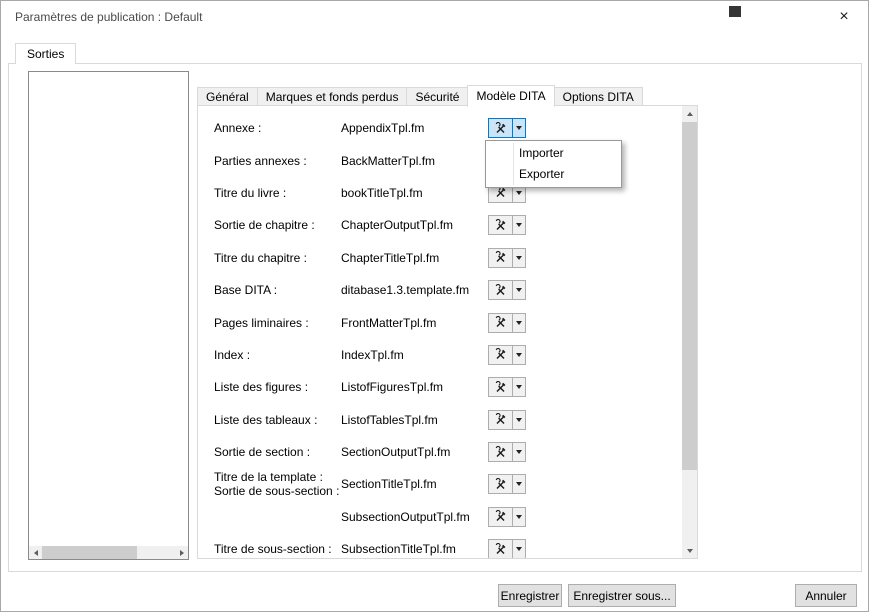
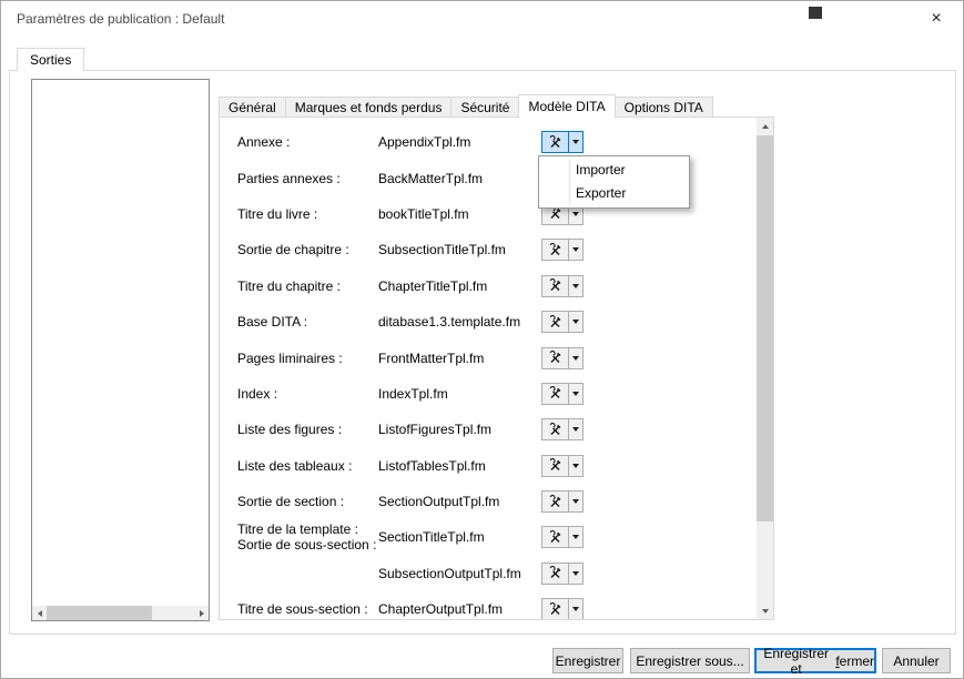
  Paramètres de publication : Default
  ×
  Sorties
  Général
  Marques et fonds perdus
  Sécurité
  Modèle DITA
  Options DITA
  Annexe :
  AppendixTpl.fm
  Parties annexes :
  BackMatterTpl.fm
  Titre du livre :
  bookTitleTpl.fm
  Sortie de chapitre :
- ChapterOutputTpl.fm
+ SubsectionTitleTpl.fm
  Titre du chapitre :
  ChapterTitleTpl.fm
  Base DITA :
  ditabase1.3.template.fm
  Pages liminaires :
  FrontMatterTpl.fm
  Index :
  IndexTpl.fm
  Liste des figures :
  ListofFiguresTpl.fm
  Liste des tableaux :
  ListofTablesTpl.fm
  Sortie de section :
  SectionOutputTpl.fm
  Titre de la template :
  Sortie de sous-section :
  SectionTitleTpl.fm
  SubsectionOutputTpl.fm
  Titre de sous-section :
- SubsectionTitleTpl.fm
+ ChapterOutputTpl.fm
  Importer
  Exporter
  Enregistrer
  Enregistrer sous...
+ Enregistrer et
+ f
+ ermer
  Annuler
